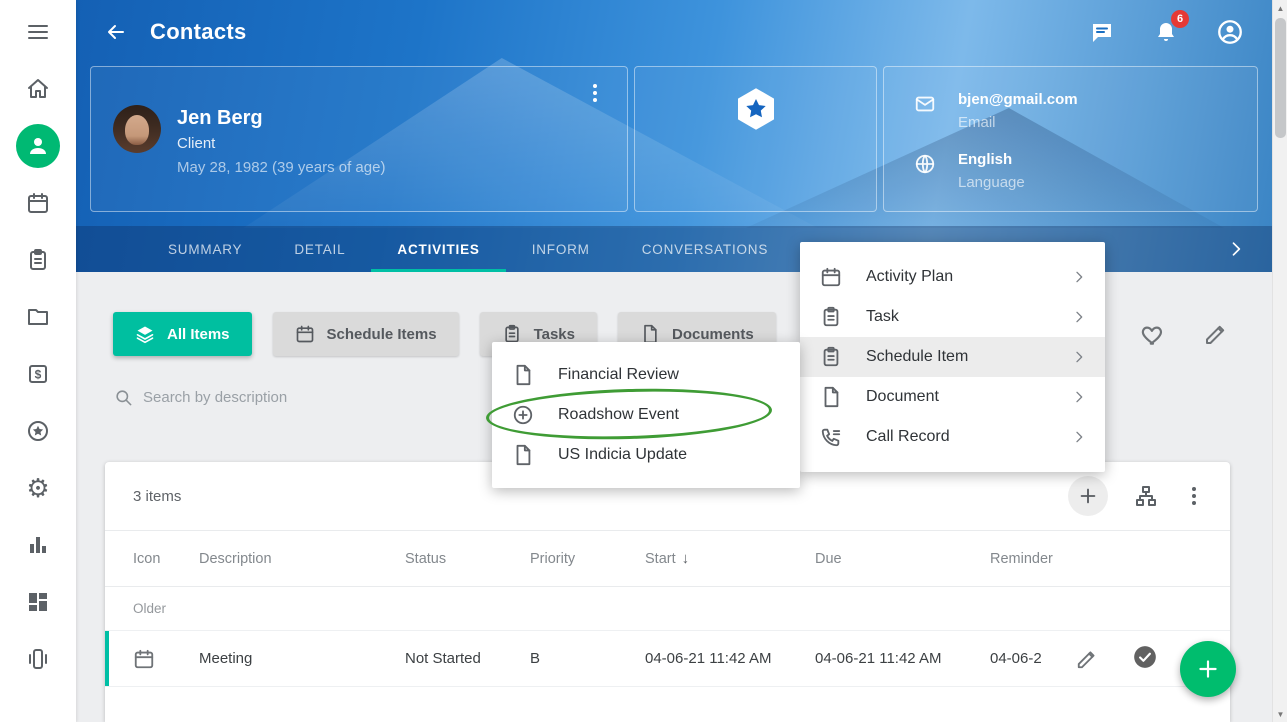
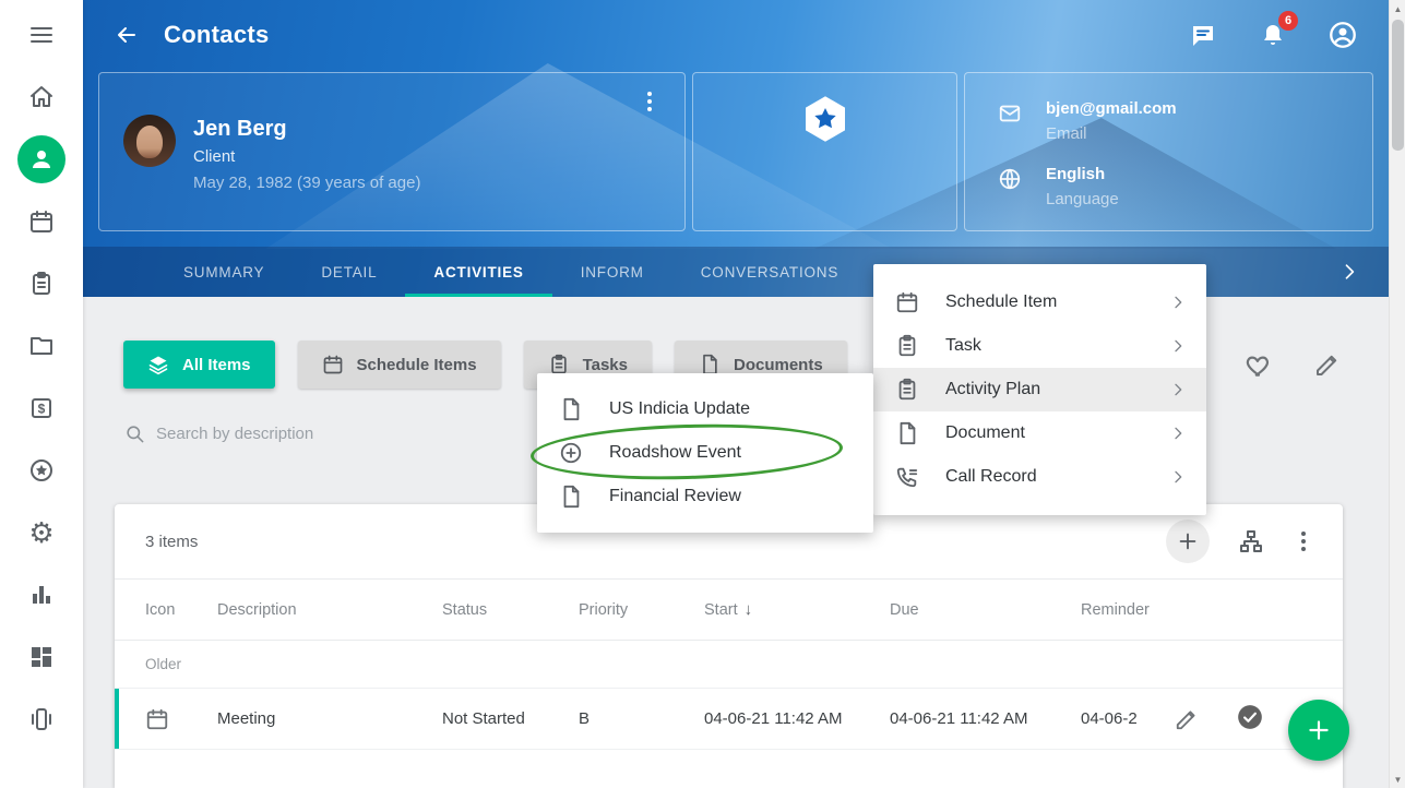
  $
  ⚙
  Contacts
  6
  Jen Berg
  Client
  May 28, 1982 (39 years of age)
  bjen@gmail.com
  Email
  English
  Language
  SUMMARY
  DETAIL
  ACTIVITIES
  INFORM
  CONVERSATIONS
  All Items
  Schedule Items
  Tasks
  Documents
  Search by description
  3 items
  Icon
  Description
  Status
  Priority
  Start
  ↓
  Due
  Reminder
  Older
  Meeting
  Not Started
  B
  04-06-21 11:42 AM
  04-06-21 11:42 AM
  04-06-2
- Activity Plan
+ Schedule Item
  Task
- Schedule Item
+ Activity Plan
  Document
  Call Record
- Financial Review
+ US Indicia Update
  Roadshow Event
- US Indicia Update
+ Financial Review
  ▲
  ▼
